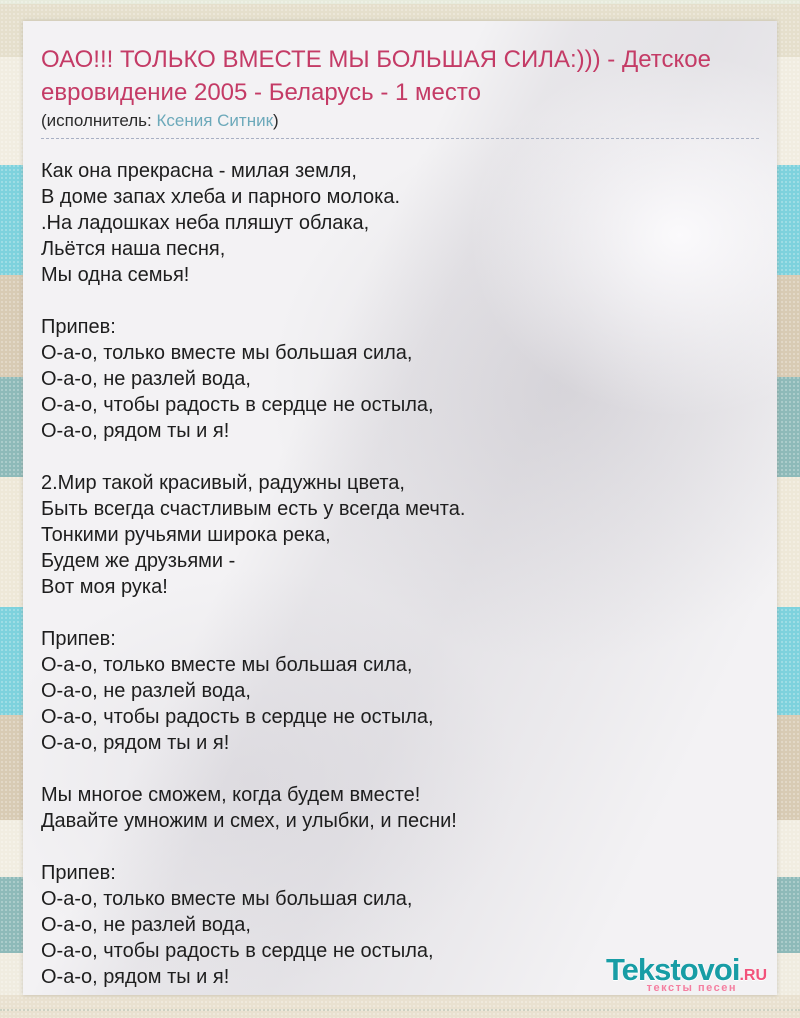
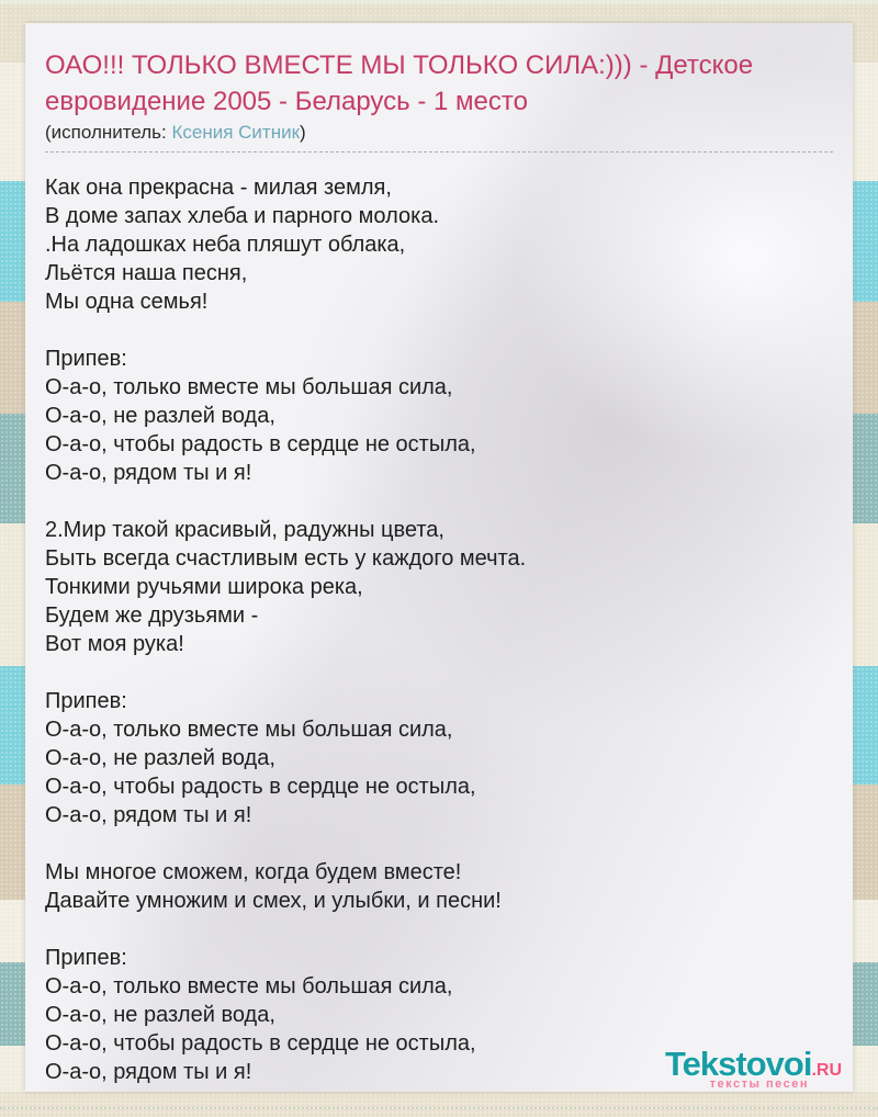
- ОАО!!! ТОЛЬКО ВМЕСТЕ МЫ БОЛЬШАЯ СИЛА:))) - Детское
+ ОАО!!! ТОЛЬКО ВМЕСТЕ МЫ ТОЛЬКО СИЛА:))) - Детское
  евровидение 2005 - Беларусь - 1 место
  (исполнитель: Ксения Ситник)
  Как она прекрасна - милая земля,
  В доме запах хлеба и парного молока.
  .На ладошках неба пляшут облака,
  Льётся наша песня,
  Мы одна семья!
  Припев:
  О-а-о, только вместе мы большая сила,
  О-а-о, не разлей вода,
  О-а-о, чтобы радость в сердце не остыла,
  О-а-о, рядом ты и я!
  2.Мир такой красивый, радужны цвета,
- Быть всегда счастливым есть у всегда мечта.
+ Быть всегда счастливым есть у каждого мечта.
  Тонкими ручьями широка река,
  Будем же друзьями -
  Вот моя рука!
  Припев:
  О-а-о, только вместе мы большая сила,
  О-а-о, не разлей вода,
  О-а-о, чтобы радость в сердце не остыла,
  О-а-о, рядом ты и я!
  Мы многое сможем, когда будем вместе!
  Давайте умножим и смех, и улыбки, и песни!
  Припев:
  О-а-о, только вместе мы большая сила,
  О-а-о, не разлей вода,
  О-а-о, чтобы радость в сердце не остыла,
  О-а-о, рядом ты и я!
  Tekstovoi.RU
  тексты песен
